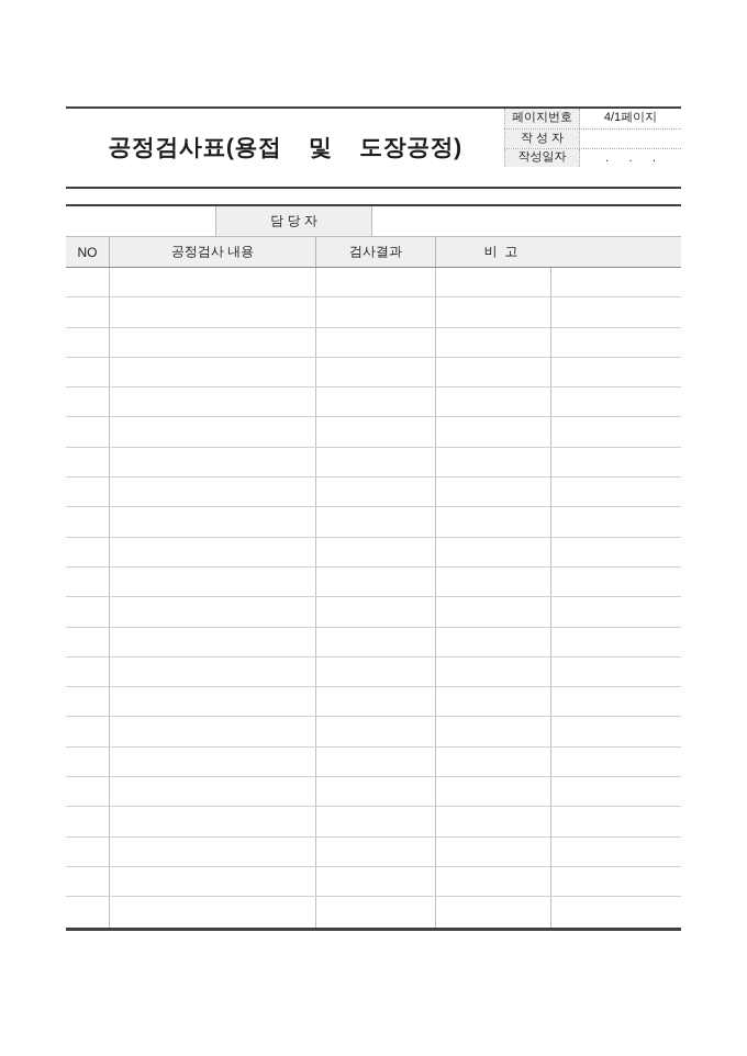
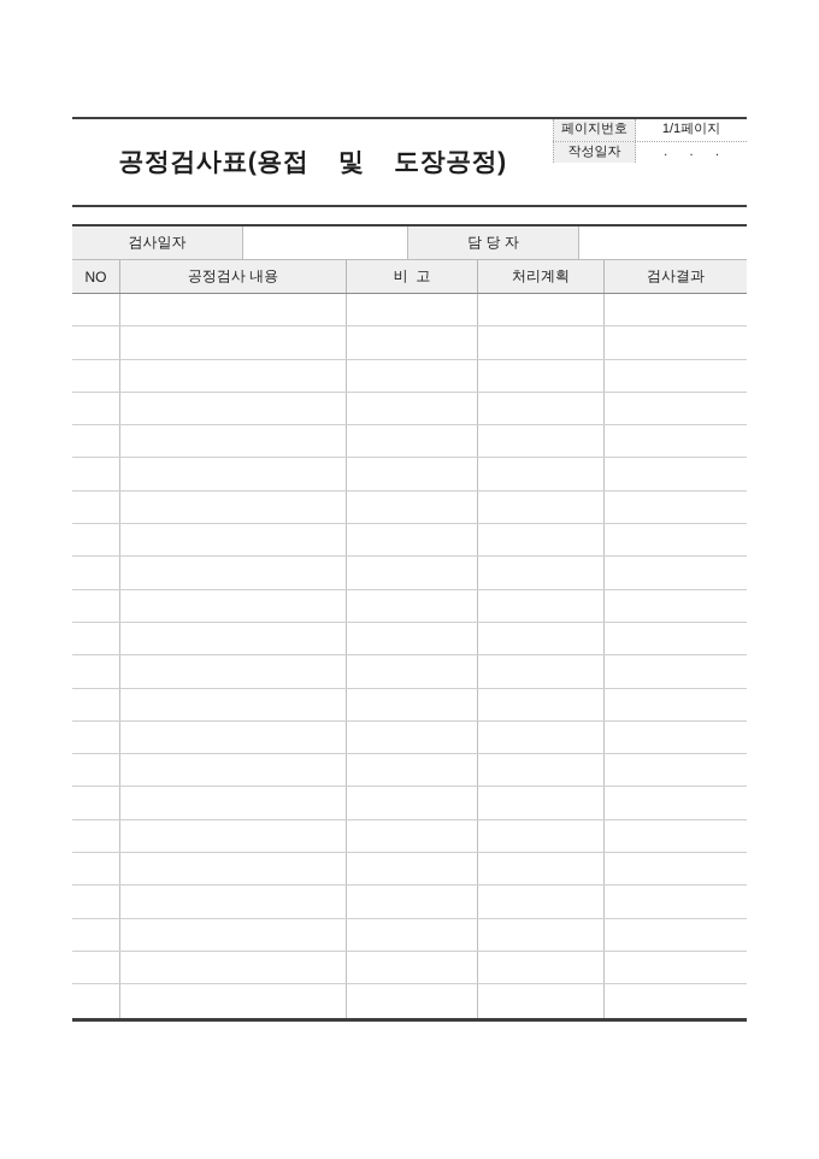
  공정검사표(용접 및 도장공정)
  페이지번호
- 4/1페이지
+ 1/1페이지
- 작 성 자
  작성일자
  . . .
+ 검사일자
  담 당 자
  NO
  공정검사 내용
- 검사결과
+ 비 고
+ 처리계획
- 비 고
+ 검사결과
